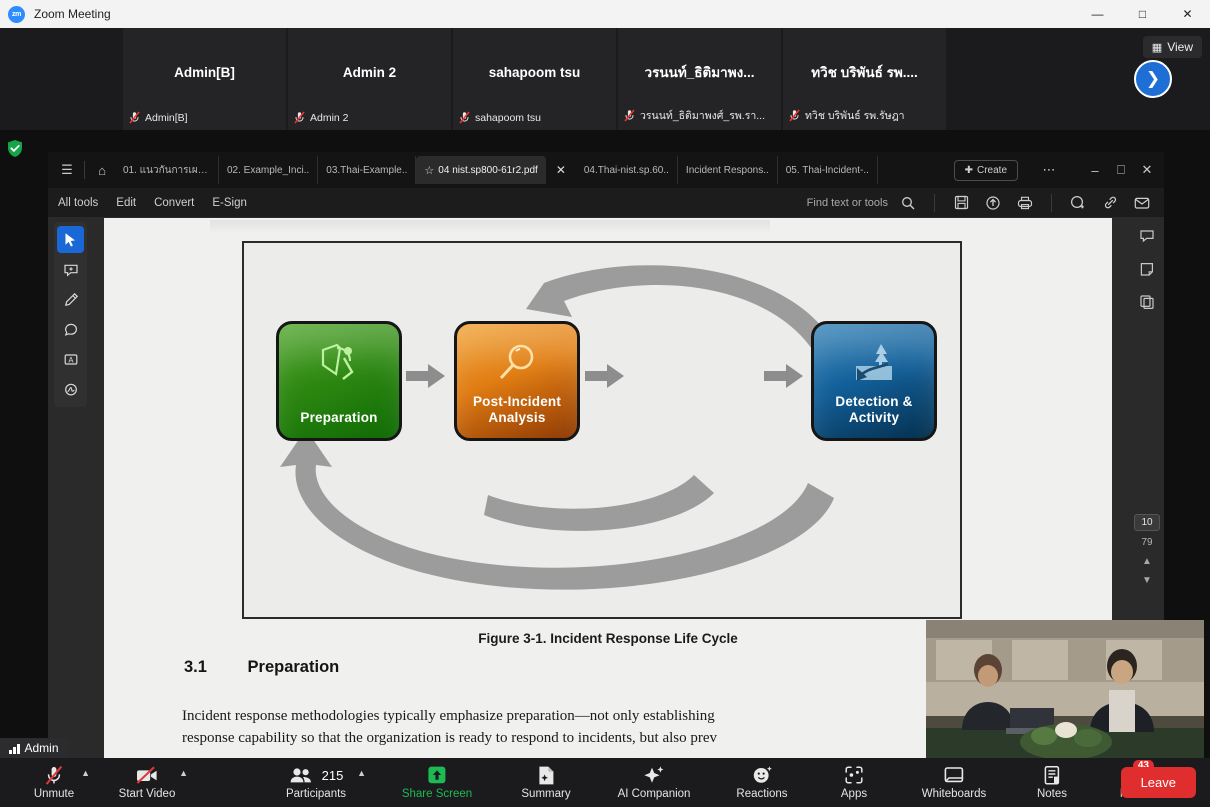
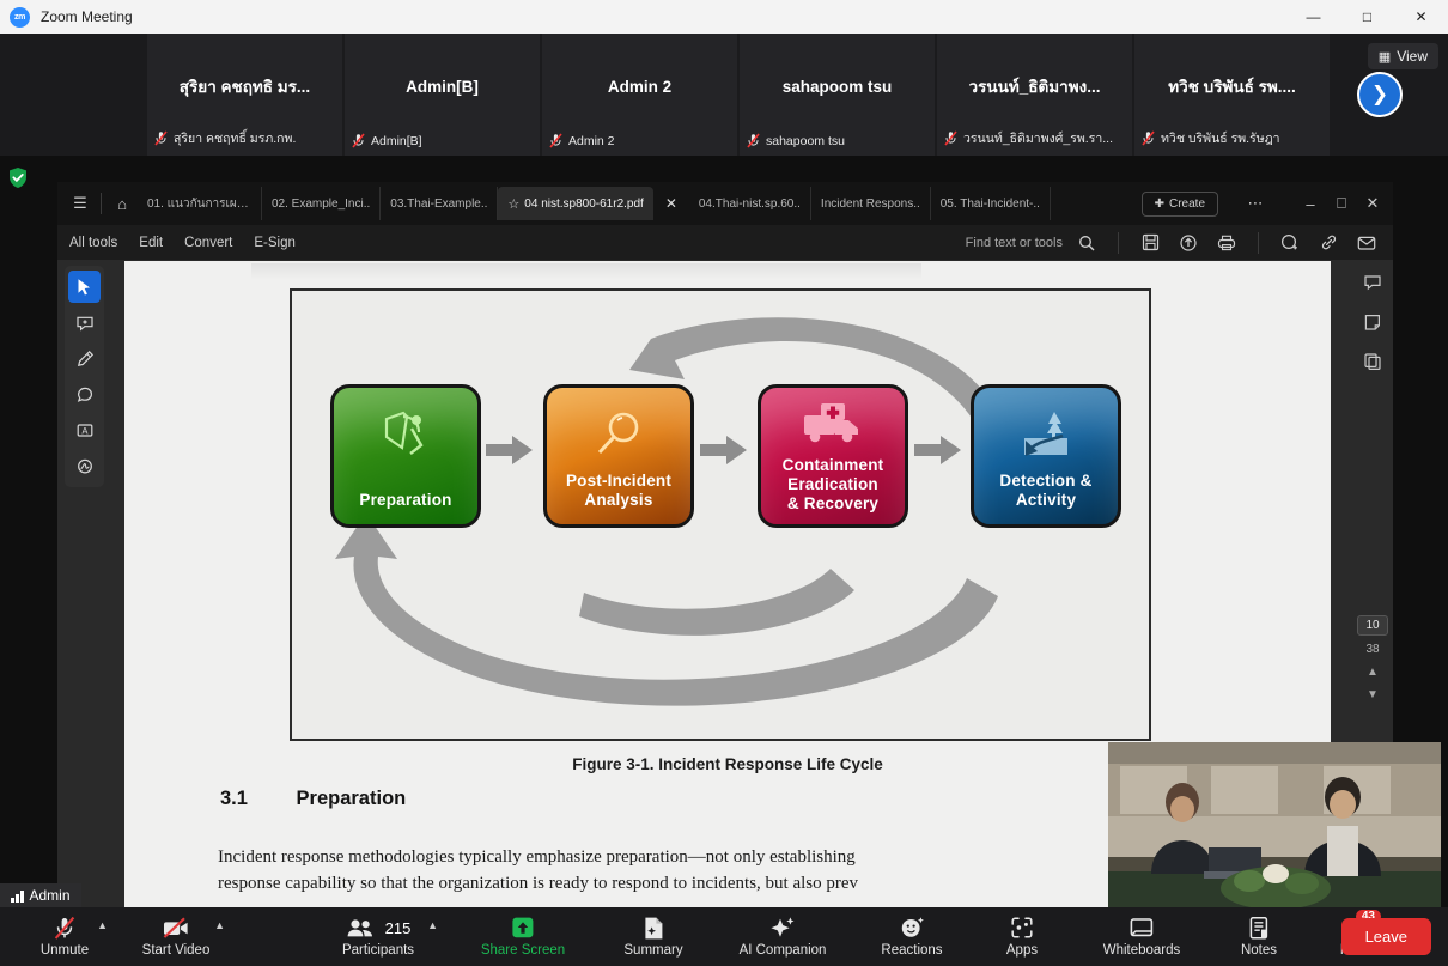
  Zoom Meeting
  —
  □
  ✕
+ สุริยา คชฤทธิ มร...
+ สุริยา คชฤทธิ์ มรภ.กพ.
  Admin[B]
  Admin[B]
  Admin 2
  Admin 2
  sahapoom tsu
  sahapoom tsu
  วรนนท์_ธิติมาพง...
  วรนนท์_ธิติมาพงศ์_รพ.รา...
  ทวิช บริพันธ์ รพ....
  ทวิช บริพันธ์ รพ.รัษฎา
  ❯
  ▦
  View
  ☰
  ⌂
  01. แนวกันการเผช..
  02. Example_Inci..
  03.Thai-Example..
  ☆
  04 nist.sp800-61r2.pdf
  ✕
  04.Thai-nist.sp.60..
  Incident Respons..
  05. Thai-Incident-..
  ✚
  Create
  ⋯
  –
  ⎕
  ✕
  All tools
  Edit
  Convert
  E-Sign
  Find text or tools
  A
  Preparation
  Post-Incident
  Analysis
+ Containment
+ Eradication
+ & Recovery
  Detection &
  Activity
  Figure 3-1. Incident Response Life Cycle
  3.1 Preparation
  Incident response methodologies typically emphasize preparation—not only establishing
  response capability so that the organization is ready to respond to incidents, but also prev
  10
- 79
+ 38
  ▲
  ▼
  Admin
  Unmute
  ▲
  Start Video
  ▲
  215
  Participants
  ▲
  Share Screen
  Summary
  AI Companion
  Reactions
  Apps
  Whiteboards
  Notes
  43
  Leave
